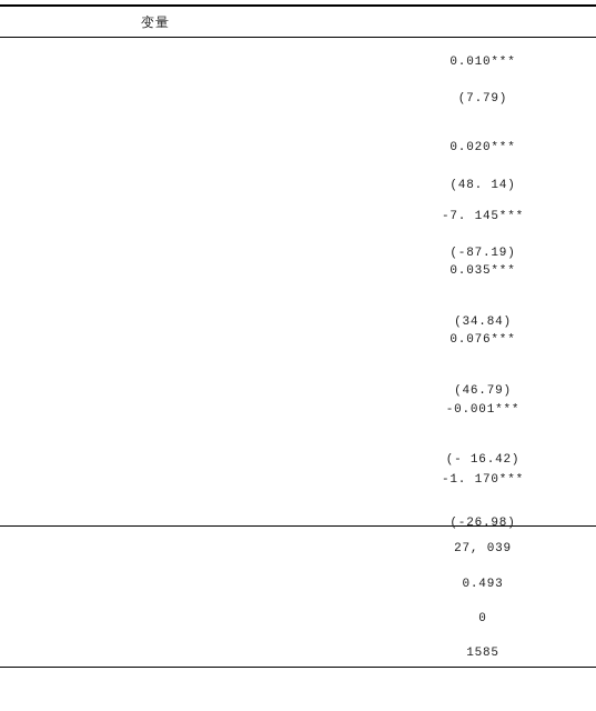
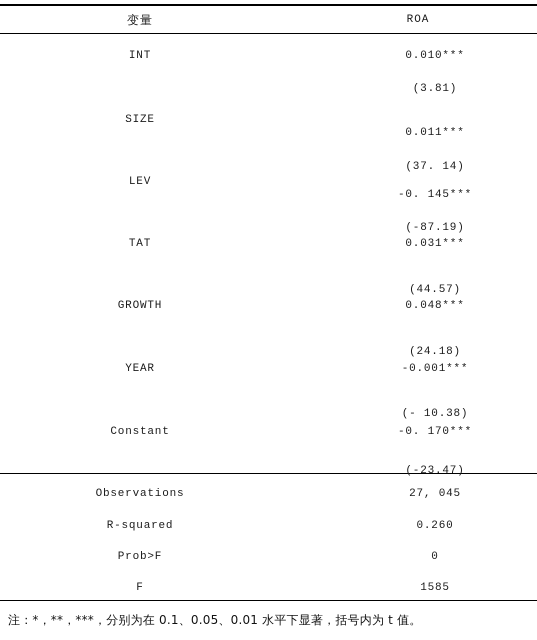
  变量
+ ROA
+ INT
+ SIZE
+ LEV
+ TAT
+ GROWTH
+ YEAR
+ Constant
  0.010***
- 0.020***
+ 0.011***
- -7. 145***
+ -0. 145***
- 0.035***
+ 0.031***
- 0.076***
+ 0.048***
  -0.001***
- -1. 170***
+ -0. 170***
- (7.79)
+ (3.81)
- (48. 14)
+ (37. 14)
  (-87.19)
- (34.84)
+ (44.57)
- (46.79)
+ (24.18)
- (- 16.42)
+ (- 10.38)
- (-26.98)
+ (-23.47)
+ Observations
+ R-squared
+ Prob>F
+ F
- 27, 039
+ 27, 045
- 0.493
+ 0.260
  0
  1585
+ 注：*，**，***，分别为在 0.1、0.05、0.01 水平下显著，括号内为 t 值。
